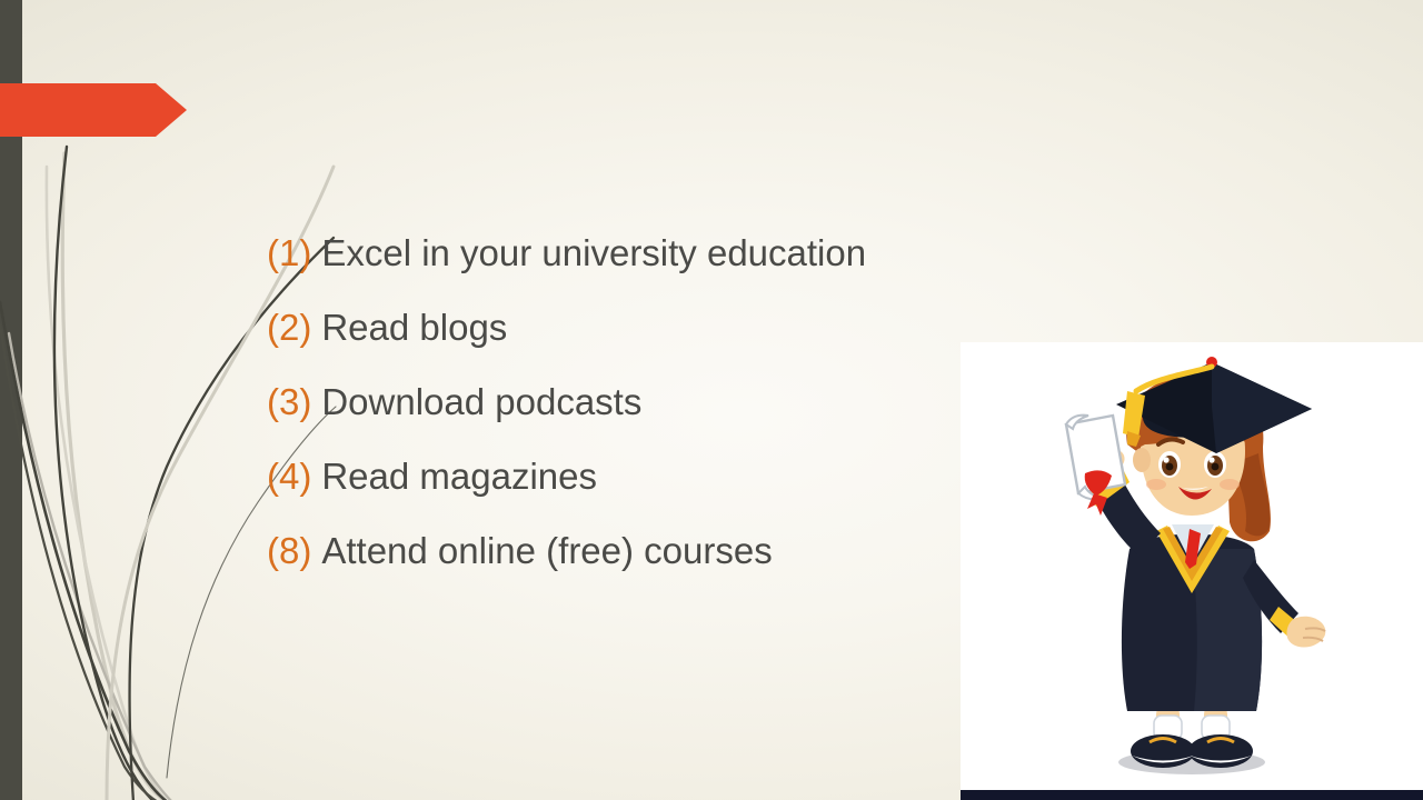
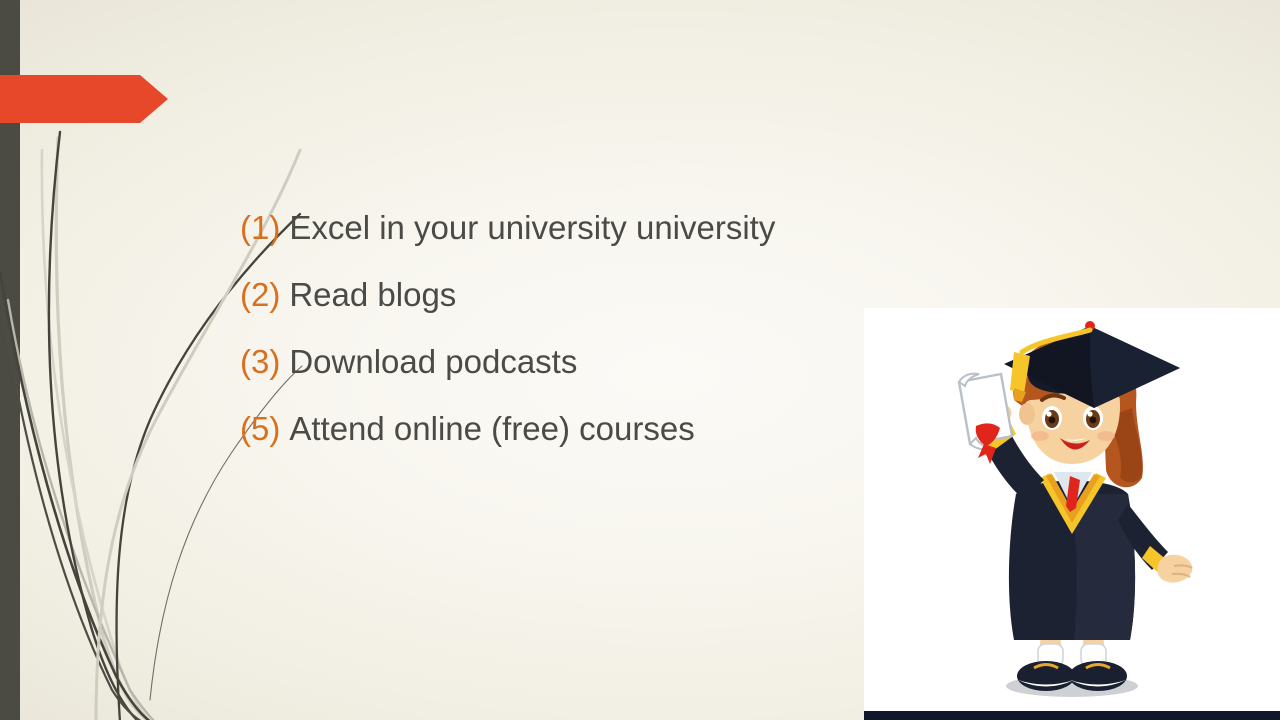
- (1) Excel in your university education
+ (1) Excel in your university university
  (2) Read blogs
  (3) Download podcasts
- (4) Read magazines
- (8) Attend online (free) courses
+ (5) Attend online (free) courses
